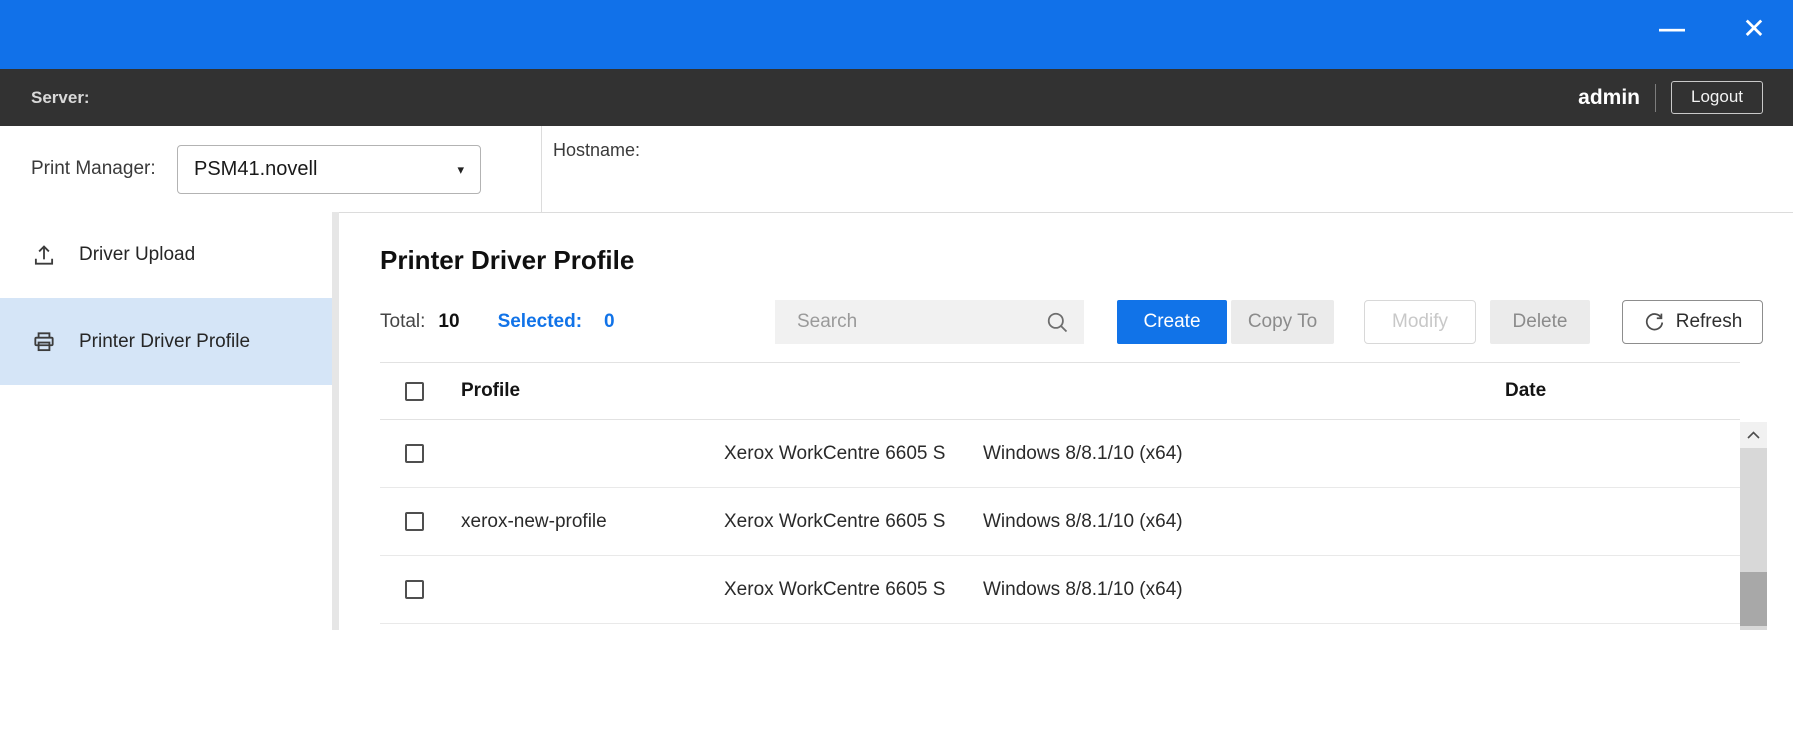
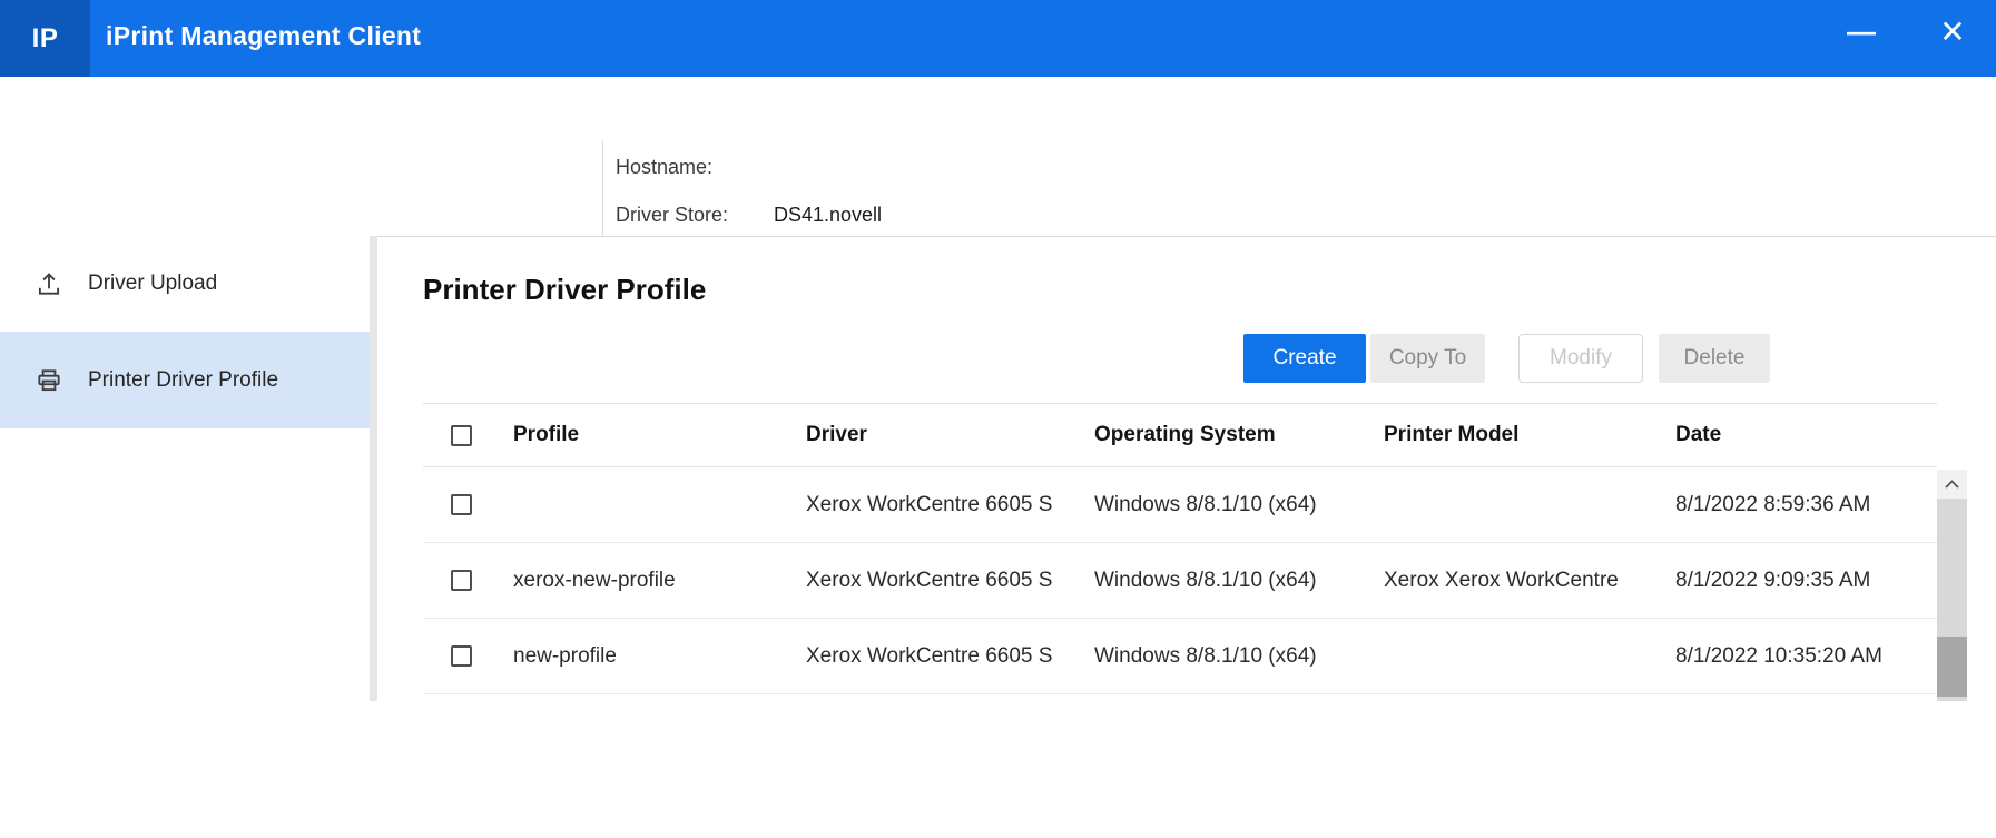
+ IP
+ iPrint Management Client
  —
  ✕
- Server:
- admin
- Logout
- Print Manager:
- PSM41.novell
- ▾
  Hostname:
+ Driver Store:
+ DS41.novell
  Driver Upload
  Printer Driver Profile
  Printer Driver Profile
- Total:
- 10
- Selected:
- 0
- Search
  Create
  Copy To
  Modify
  Delete
- Refresh
  Profile
+ Driver
+ Operating System
+ Printer Model
  Date
  Xerox WorkCentre 6605 S
  Windows 8/8.1/10 (x64)
+ 8/1/2022 8:59:36 AM
  xerox-new-profile
  Xerox WorkCentre 6605 S
  Windows 8/8.1/10 (x64)
+ Xerox Xerox WorkCentre
+ 8/1/2022 9:09:35 AM
+ new-profile
  Xerox WorkCentre 6605 S
  Windows 8/8.1/10 (x64)
+ 8/1/2022 10:35:20 AM
